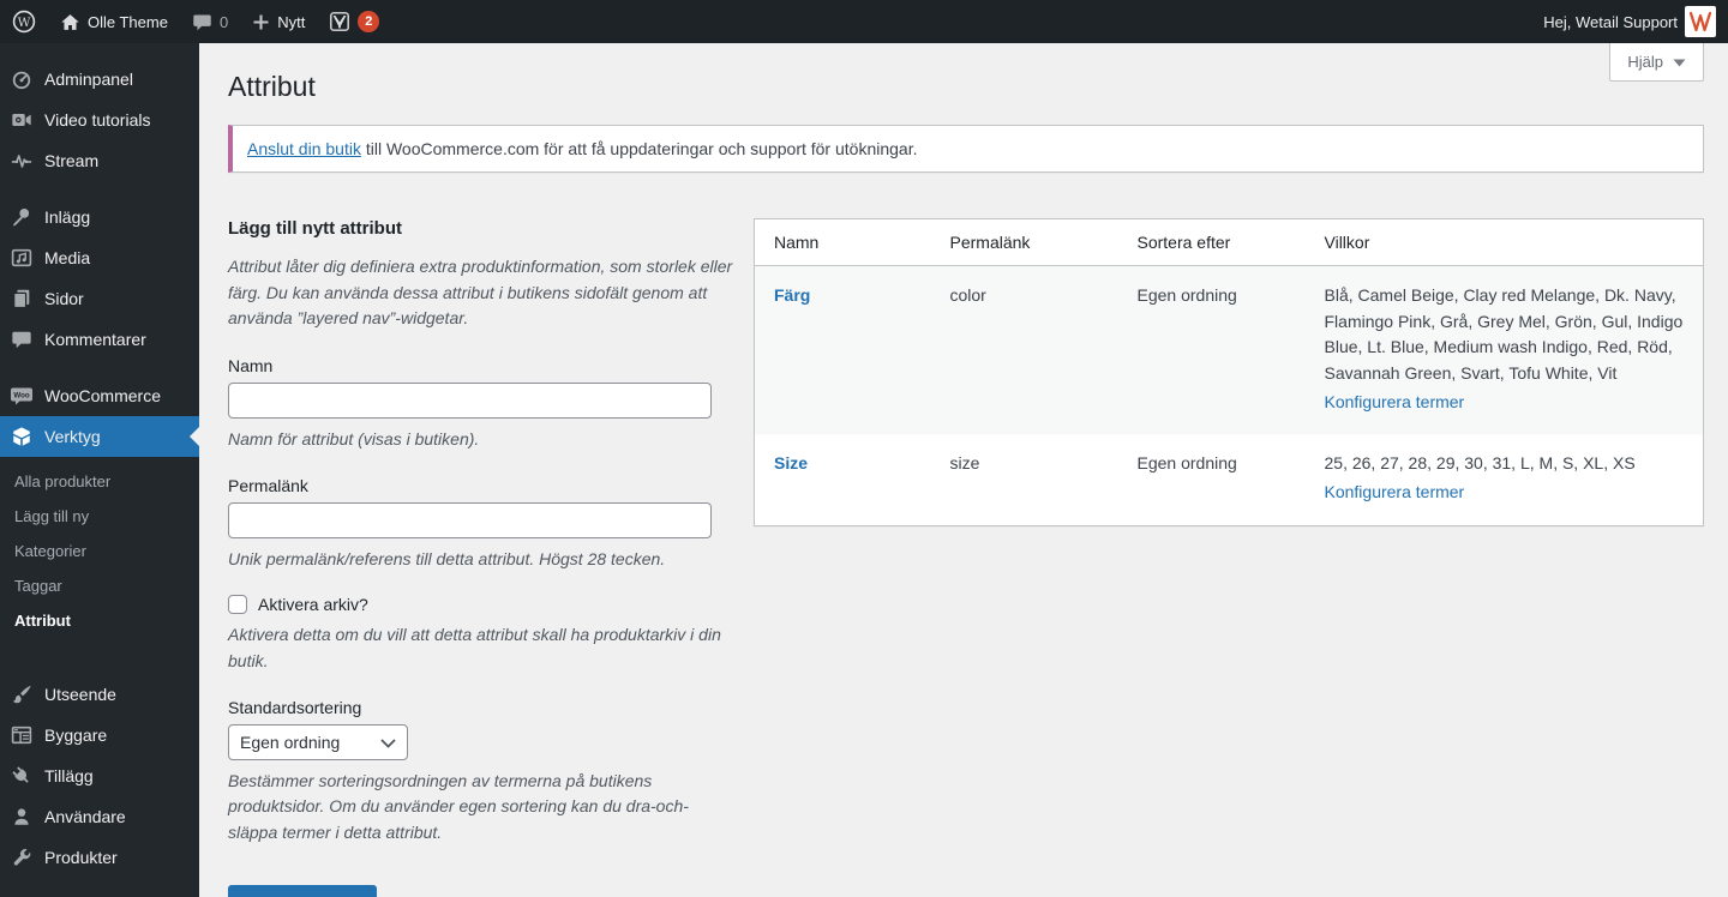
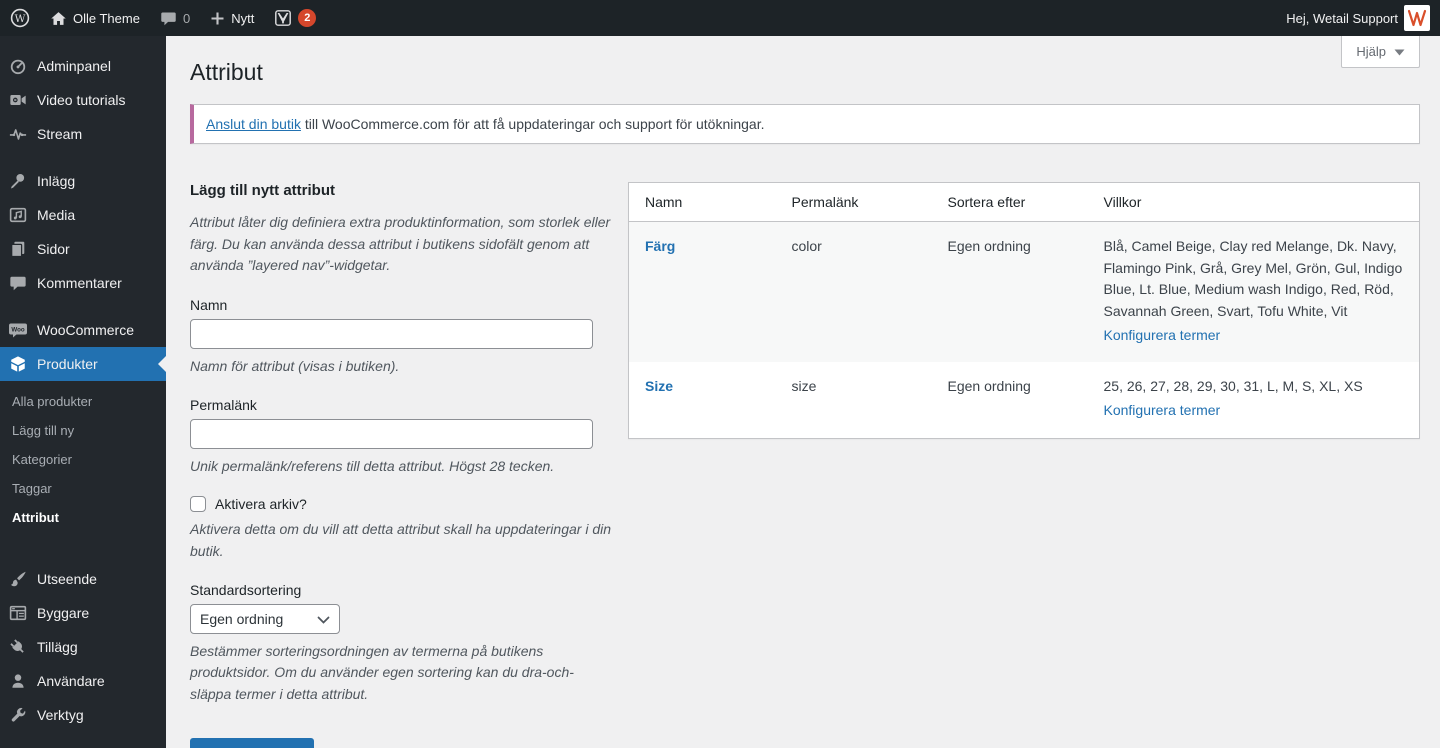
  W
  Olle Theme
  0
  Nytt
  2
  Hej, Wetail Support
  Adminpanel
  Video tutorials
  Stream
  Inlägg
  Media
  Sidor
  Kommentarer
  WooCommerce
- Verktyg
+ Produkter
  Alla produkter
  Lägg till ny
  Kategorier
  Taggar
  Attribut
  Utseende
  Byggare
  Tillägg
  Användare
- Produkter
+ Verktyg
  Hjälp
  Attribut
  Anslut din butik till WooCommerce.com för att få uppdateringar och support för utökningar.
  Lägg till nytt attribut
  Attribut låter dig definiera extra produktinformation, som storlek eller färg. Du kan använda dessa attribut i butikens sidofält genom att använda ”layered nav”-widgetar.
  Namn
  Namn för attribut (visas i butiken).
  Permalänk
  Unik permalänk/referens till detta attribut. Högst 28 tecken.
  Aktivera arkiv?
- Aktivera detta om du vill att detta attribut skall ha produktarkiv i din butik.
+ Aktivera detta om du vill att detta attribut skall ha uppdateringar i din butik.
  Standardsortering
  Egen ordning
  Bestämmer sorteringsordningen av termerna på butikens produktsidor. Om du använder egen sortering kan du dra-och-släppa termer i detta attribut.
  Namn	Permalänk	Sortera efter	Villkor
  Färg	color	Egen ordning	Blå, Camel Beige, Clay red Melange, Dk. Navy, Flamingo Pink, Grå, Grey Mel, Grön, Gul, Indigo Blue, Lt. Blue, Medium wash Indigo, Red, Röd, Savannah Green, Svart, Tofu White, Vit Konfigurera termer
  Size	size	Egen ordning	25, 26, 27, 28, 29, 30, 31, L, M, S, XL, XS Konfigurera termer
